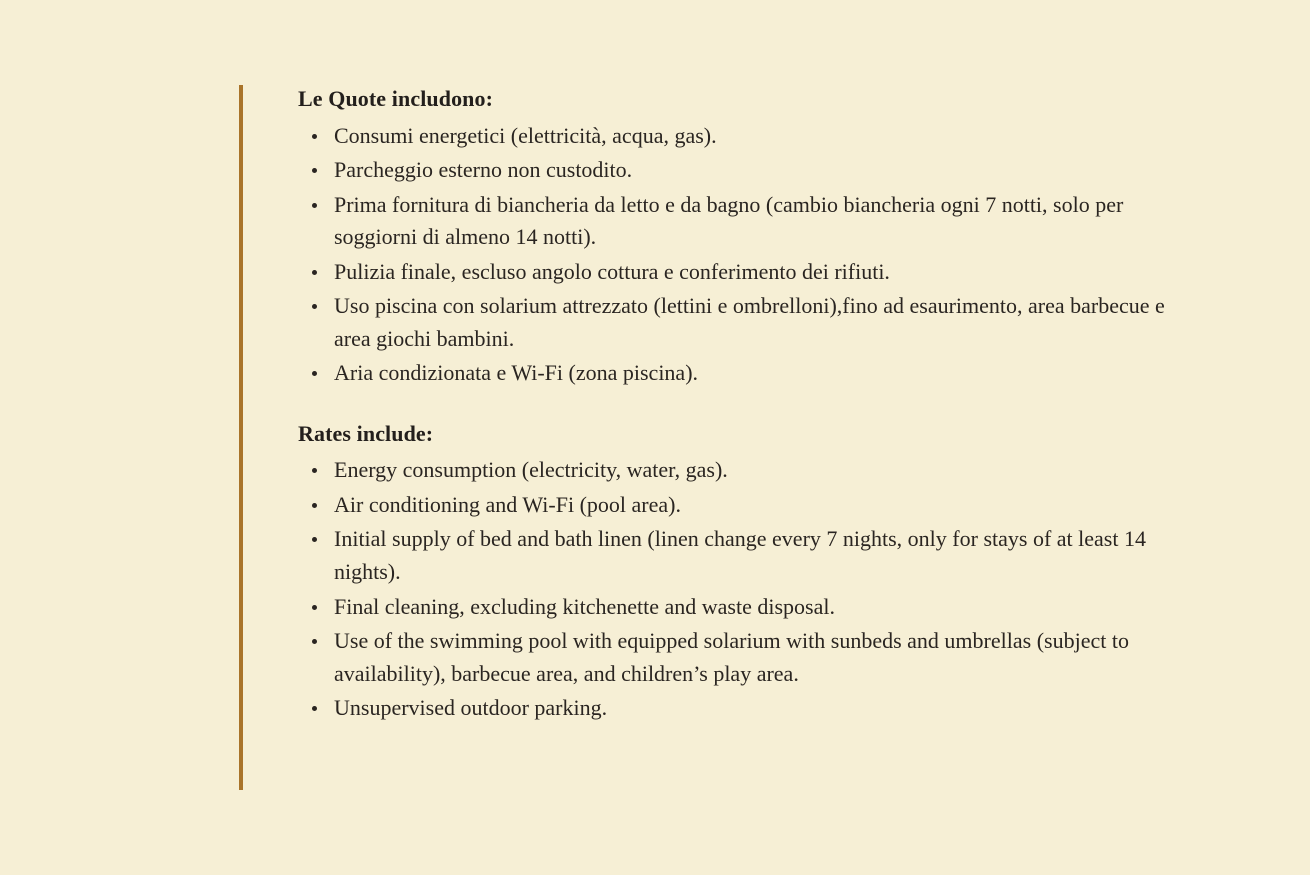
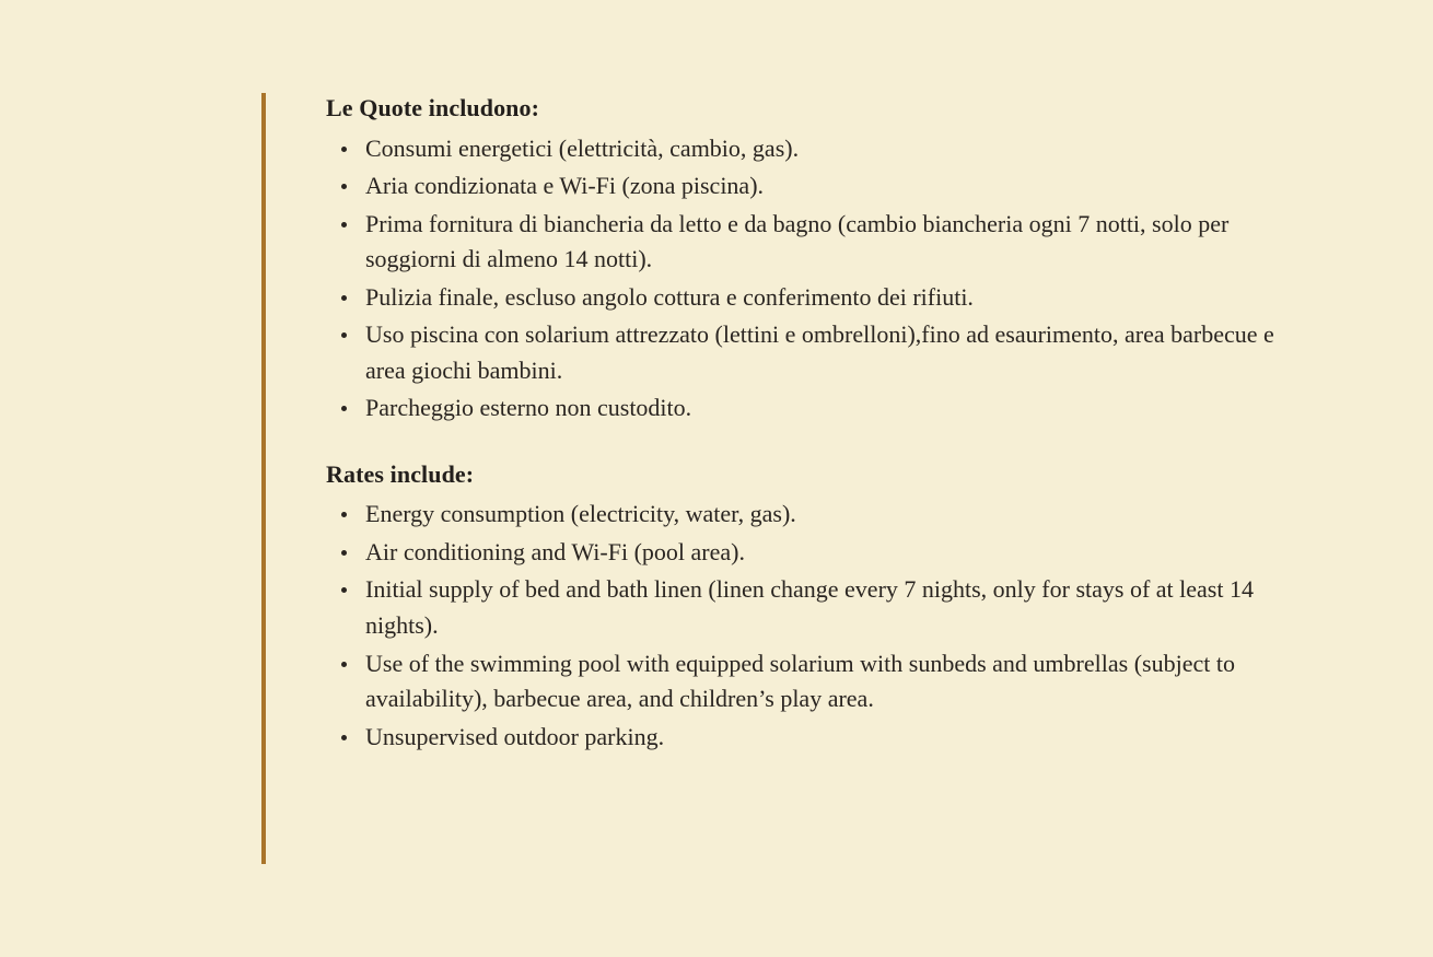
  Le Quote includono:
- Consumi energetici (elettricità, acqua, gas).
+ Consumi energetici (elettricità, cambio, gas).
- Parcheggio esterno non custodito.
+ Aria condizionata e Wi-Fi (zona piscina).
  Prima fornitura di biancheria da letto e da bagno (cambio biancheria ogni 7 notti, solo per soggiorni di almeno 14 notti).
  Pulizia finale, escluso angolo cottura e conferimento dei rifiuti.
  Uso piscina con solarium attrezzato (lettini e ombrelloni),fino ad esaurimento, area barbecue e area giochi bambini.
- Aria condizionata e Wi-Fi (zona piscina).
+ Parcheggio esterno non custodito.
  Rates include:
  Energy consumption (electricity, water, gas).
  Air conditioning and Wi-Fi (pool area).
  Initial supply of bed and bath linen (linen change every 7 nights, only for stays of at least 14 nights).
- Final cleaning, excluding kitchenette and waste disposal.
  Use of the swimming pool with equipped solarium with sunbeds and umbrellas (subject to availability), barbecue area, and children’s play area.
  Unsupervised outdoor parking.
